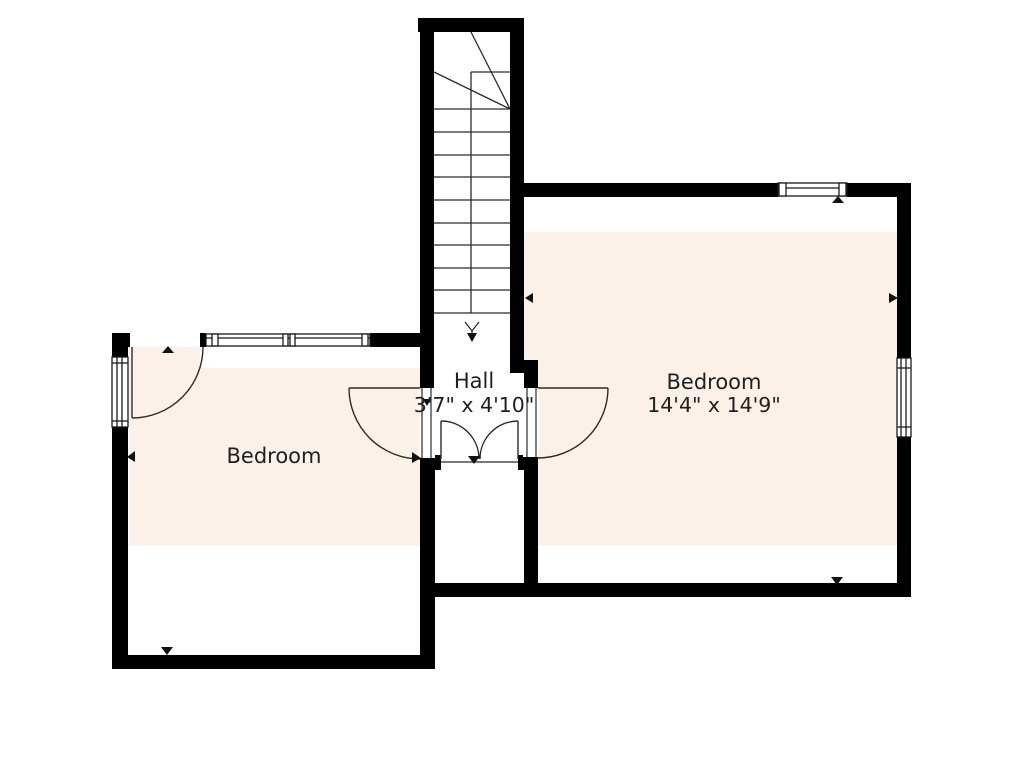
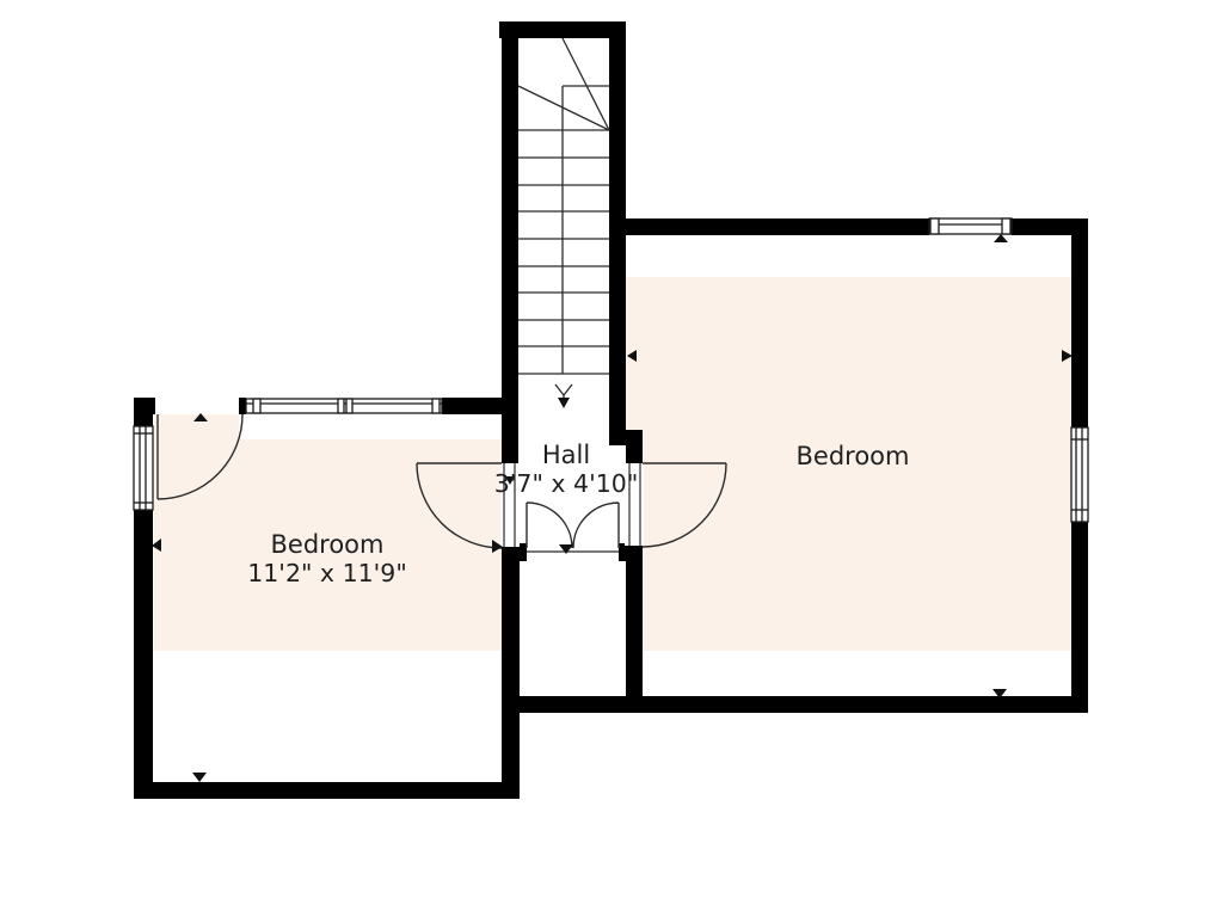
  Hall
  3'7" x 4'10"
  Bedroom
- 14'4" x 14'9"
  Bedroom
+ 11'2" x 11'9"
